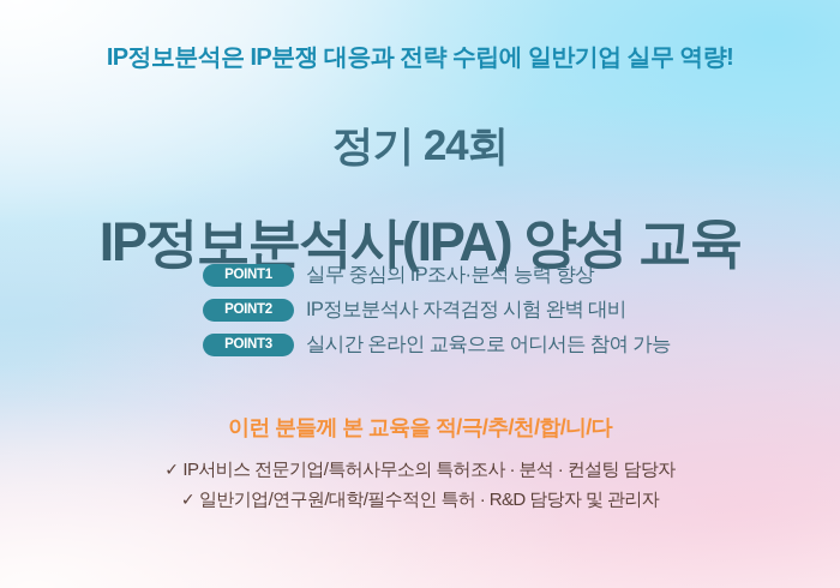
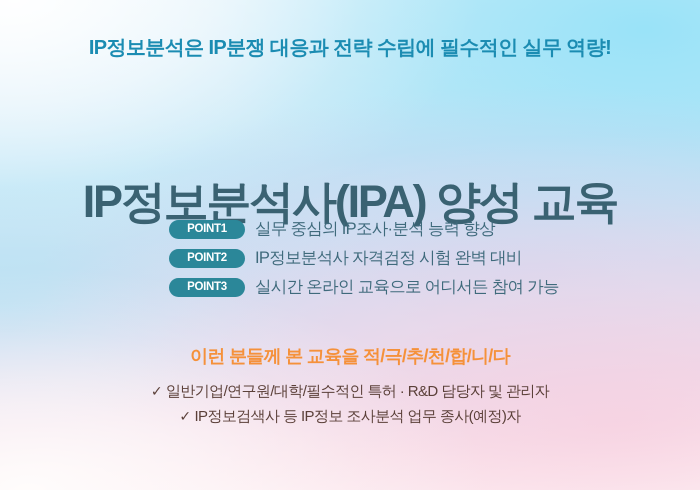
- IP정보분석은 IP분쟁 대응과 전략 수립에 일반기업 실무 역량!
+ IP정보분석은 IP분쟁 대응과 전략 수립에 필수적인 실무 역량!
- 정기 24회
  IP정보분석사(IPA) 양성 교육
  POINT1
  실무 중심의 IP조사·분석 능력 향상
  POINT2
  IP정보분석사 자격검정 시험 완벽 대비
  POINT3
  실시간 온라인 교육으로 어디서든 참여 가능
  이런 분들께 본 교육을 적/극/추/천/합/니/다
- ✓ IP서비스 전문기업/특허사무소의 특허조사 · 분석 · 컨설팅 담당자
  ✓ 일반기업/연구원/대학/필수적인 특허 · R&D 담당자 및 관리자
+ ✓ IP정보검색사 등 IP정보 조사분석 업무 종사(예정)자
